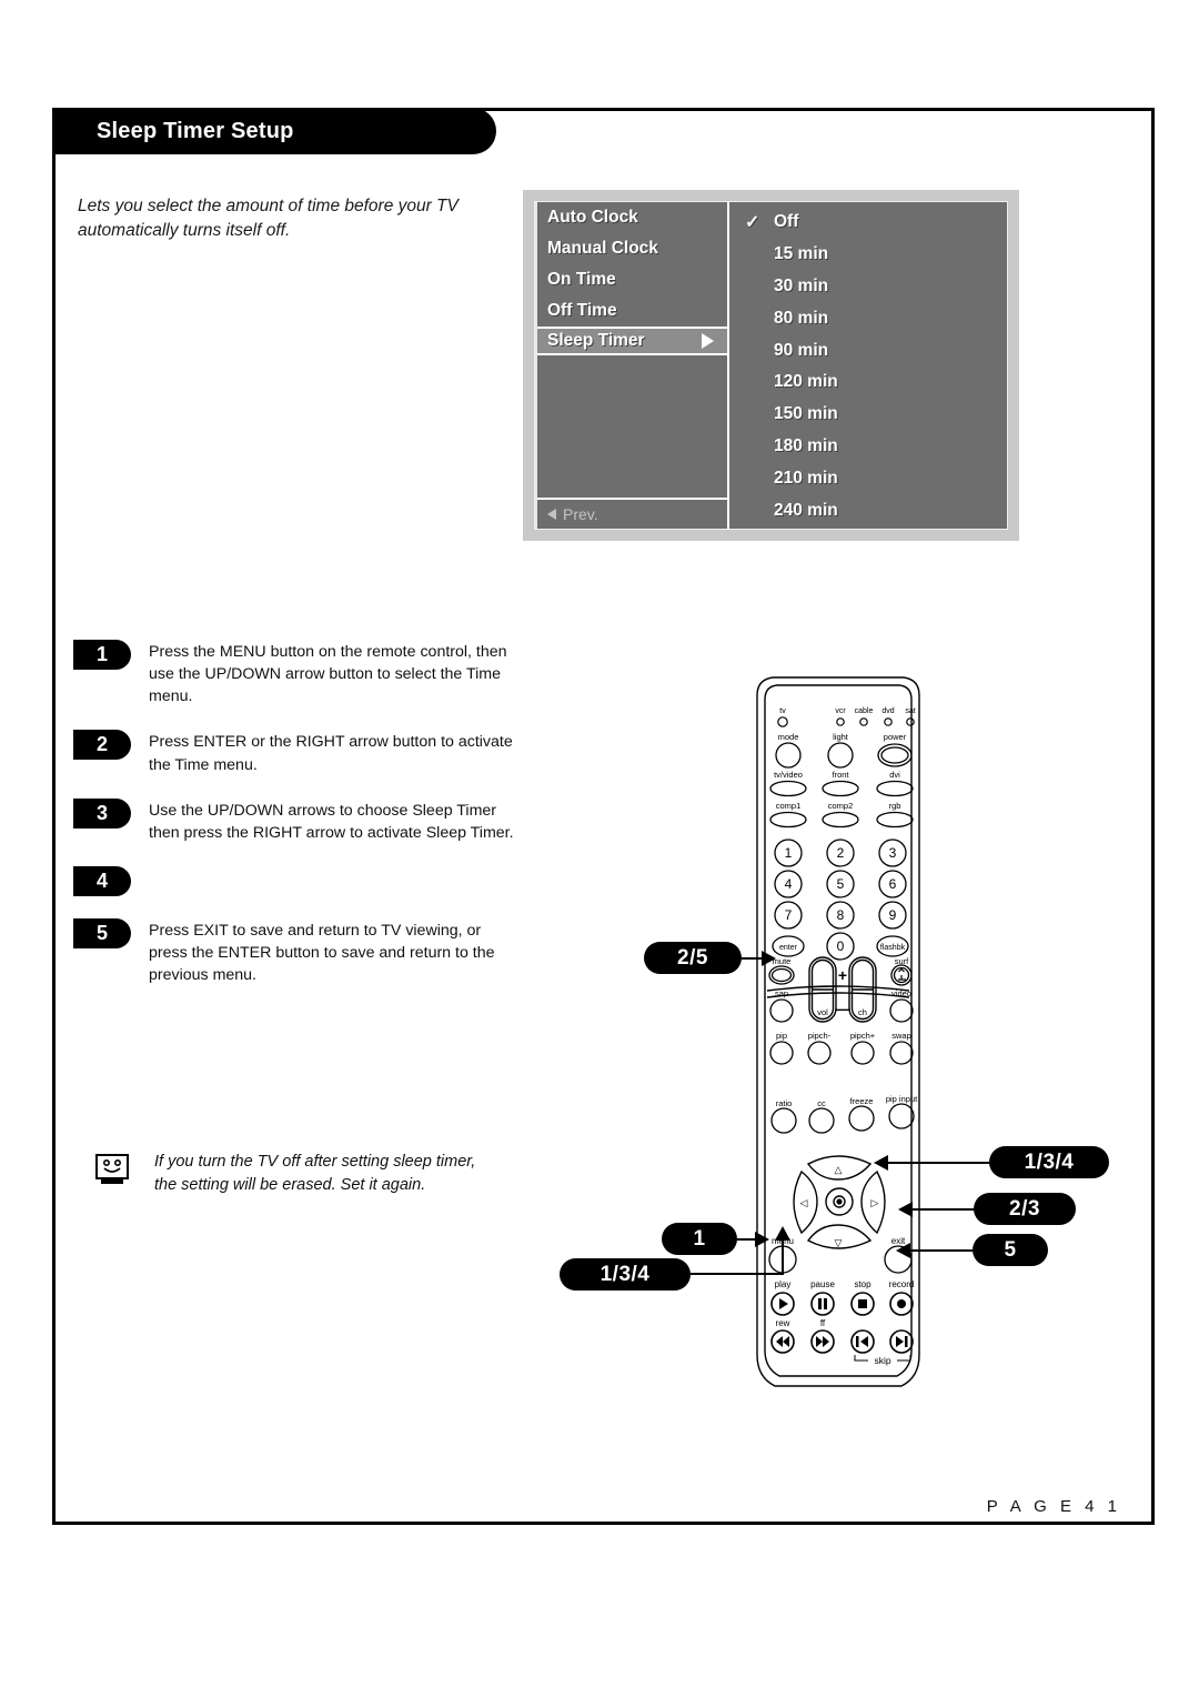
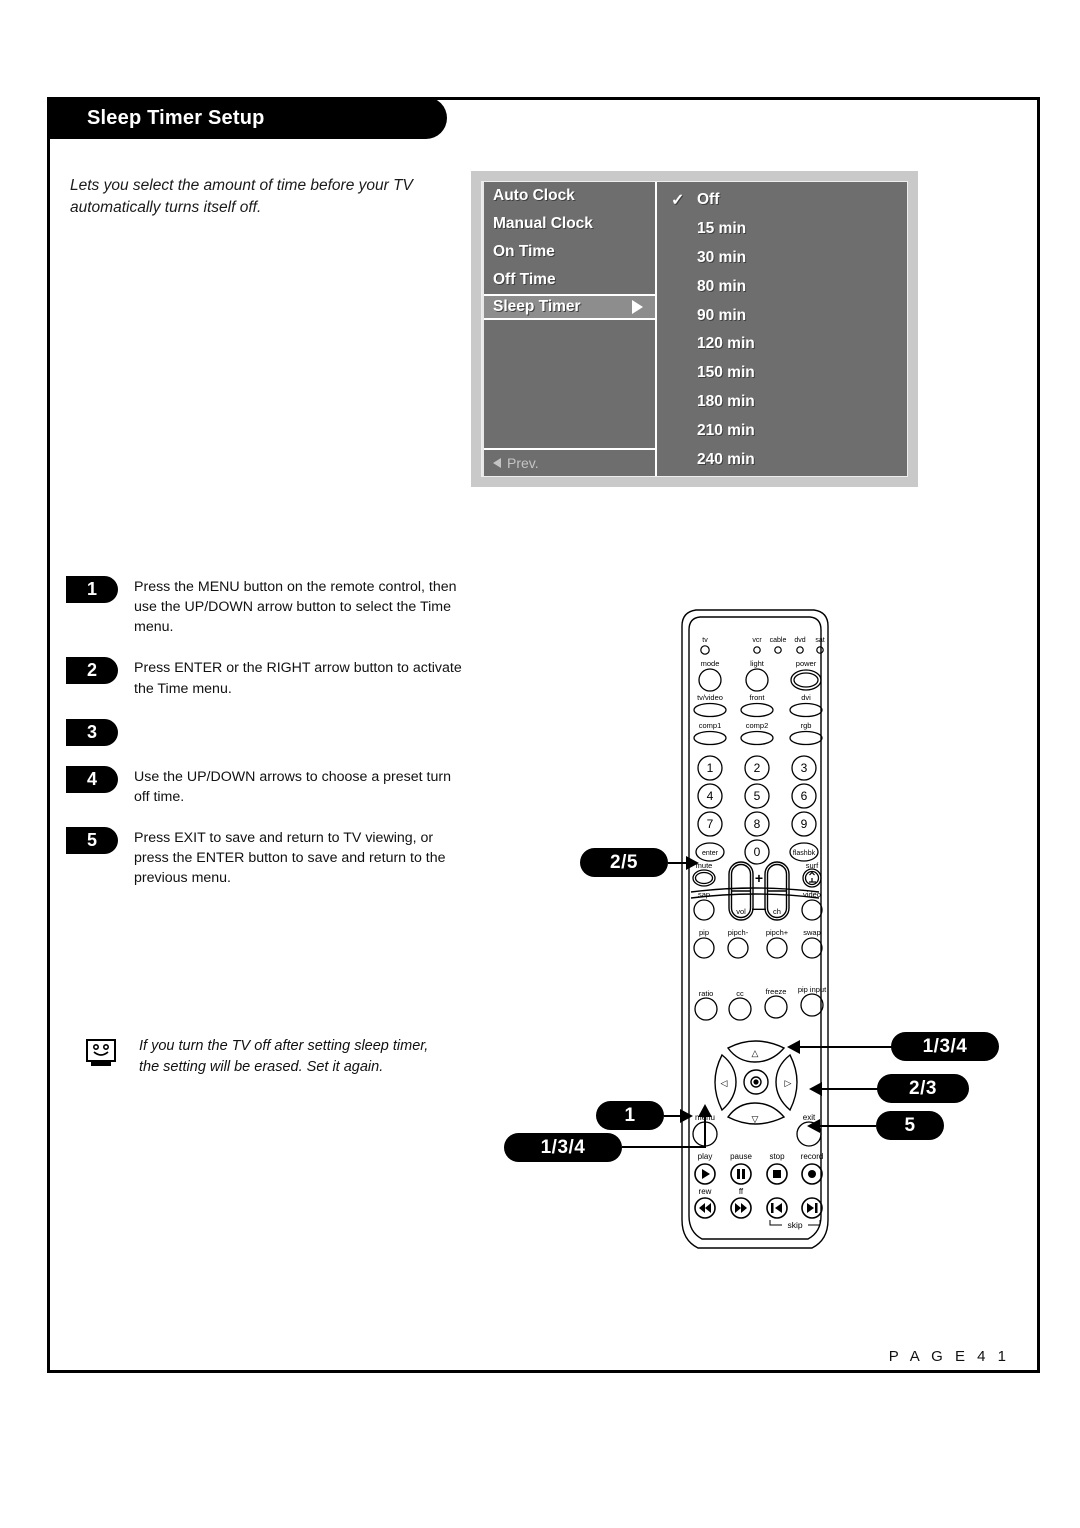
  Sleep Timer Setup
  Lets you select the amount of time before your TV automatically turns itself off.
  Auto Clock
  Manual Clock
  On Time
  Off Time
  Sleep Timer
  Prev.
  ✓
  Off
  15 min
  30 min
  80 min
  90 min
  120 min
  150 min
  180 min
  210 min
  240 min
  1
  Press the MENU button on the remote control, then use the UP/DOWN arrow button to select the Time menu.
  2
  Press ENTER or the RIGHT arrow button to activate the Time menu.
  3
- Use the UP/DOWN arrows to choose Sleep Timer then press the RIGHT arrow to activate Sleep Timer.
  4
+ Use the UP/DOWN arrows to choose a preset turn off time.
  5
  Press EXIT to save and return to TV viewing, or press the ENTER button to save and return to the previous menu.
  If you turn the TV off after setting sleep timer, the setting will be erased. Set it again.
  P A G E 4 1
  mode
  light
  power
  tv/video
  front
  dvi
  comp1
  comp2
  rgb
  1
  2
  3
  4
  5
  6
  7
  8
  9
  0
  mute
  surf
  sap
  video
  vol
  ch
  +
  —
  pip
  pipch-
  pipch+
  swap
  ratio
  cc
  freeze
  pip input
  △
  ▽
  ◁
  ▷
  mnu
  exit
  play
  pause
  stop
  record
  rew
  ff
  skip
  2/5
  1
  1/3/4
  1/3/4
  2/3
  5
